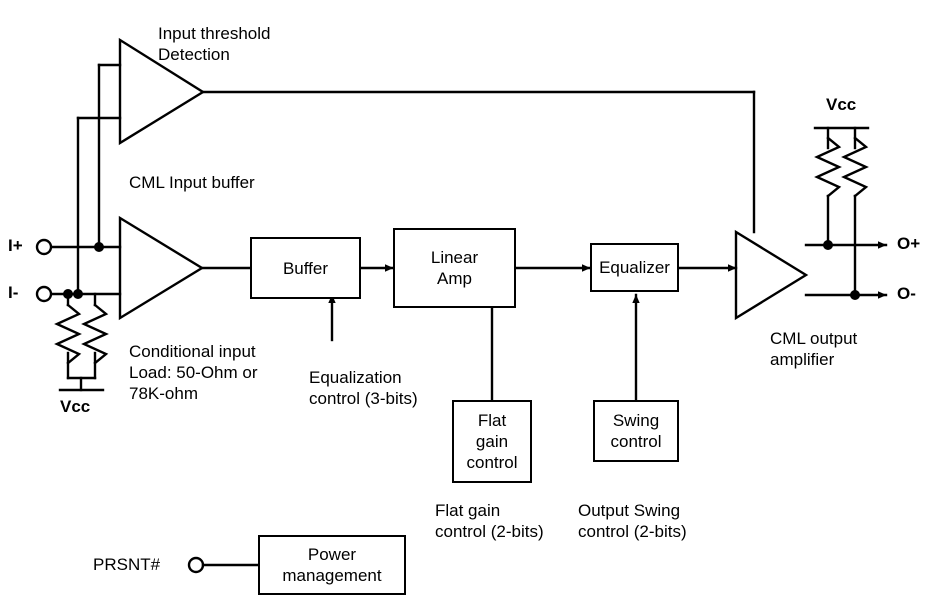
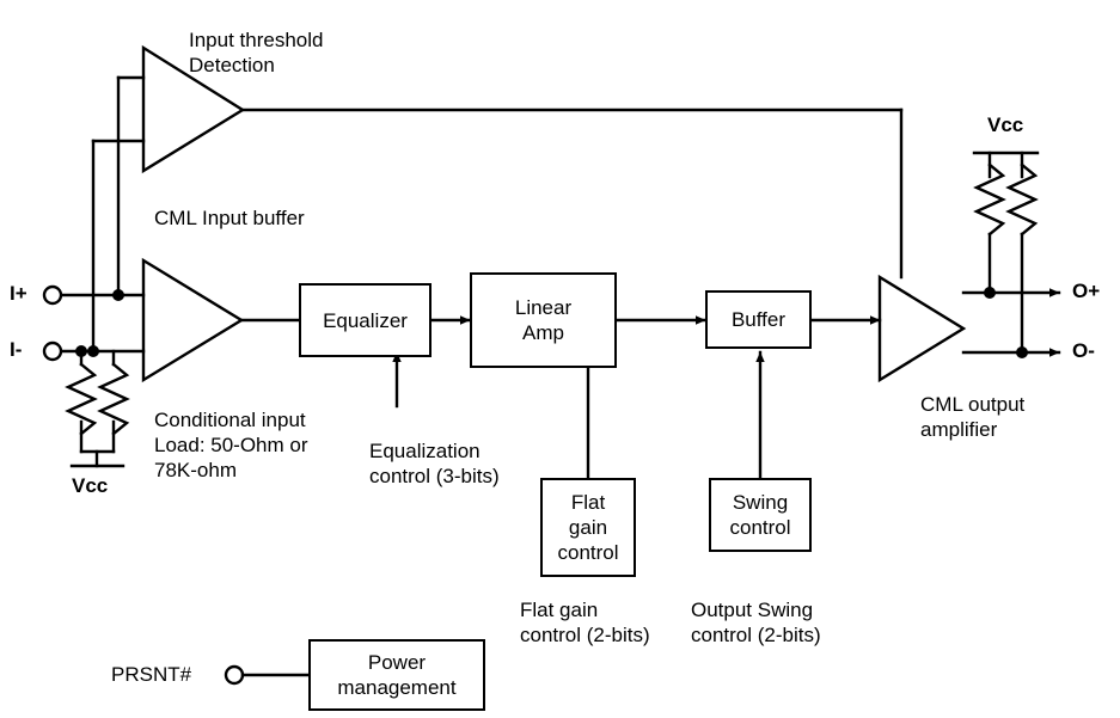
- Buffer
+ Equalizer
  Linear
  Amp
- Equalizer
+ Buffer
  Flat
  gain
  control
  Swing
  control
  Power
  management
  Input threshold
  Detection
  Vcc
  CML Input buffer
  CML output
  amplifier
  Conditional input
  Load: 50-Ohm or
  78K-ohm
  Vcc
  Equalization
  control (3-bits)
  Flat gain
  control (2-bits)
  Output Swing
  control (2-bits)
  I+
  I-
  O+
  O-
  PRSNT#
